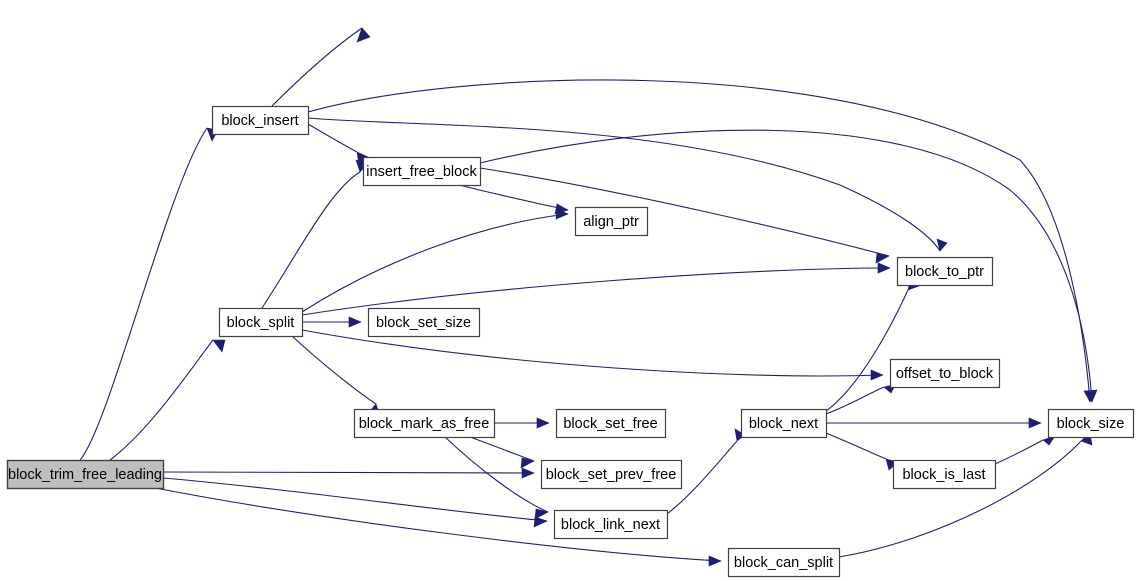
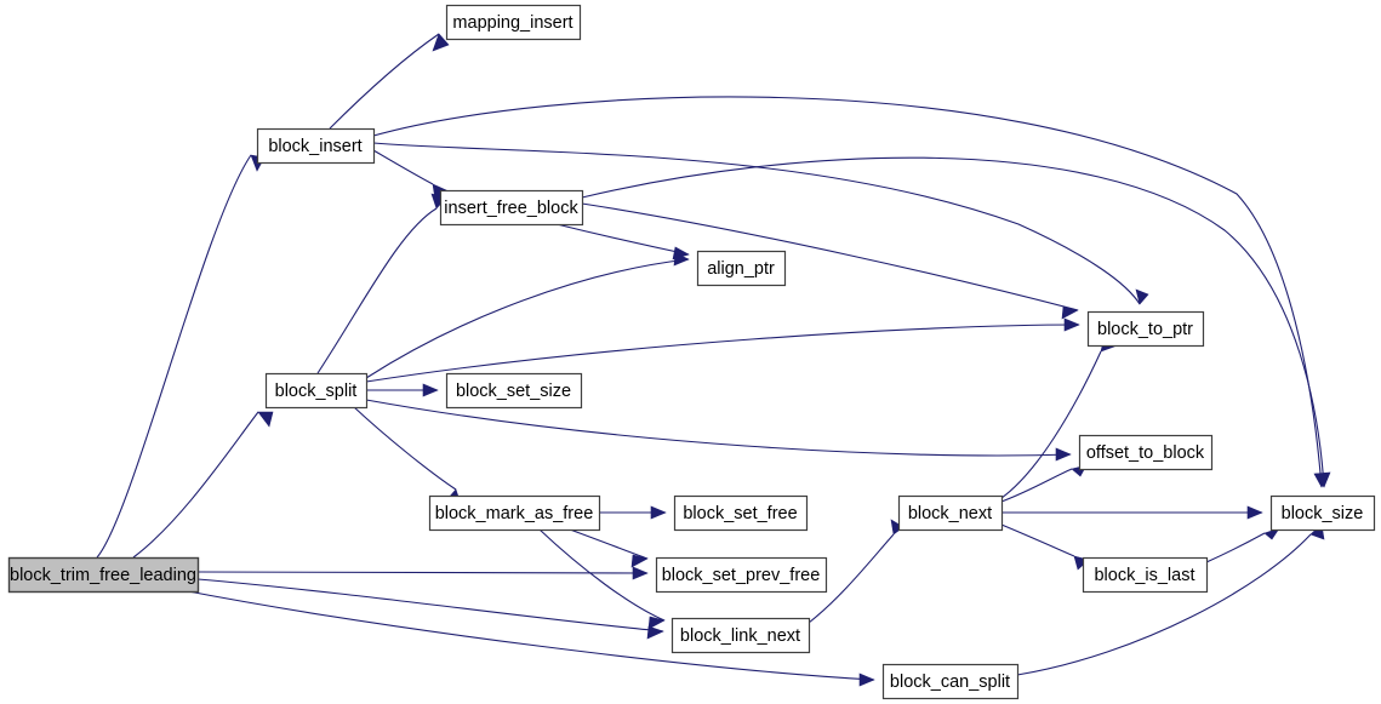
  block_trim_free_leading
  block_insert
+ mapping_insert
  insert_free_block
  align_ptr
  block_to_ptr
  block_split
  block_set_size
  offset_to_block
  block_size
  block_mark_as_free
  block_set_free
  block_next
  block_set_prev_free
  block_is_last
  block_link_next
  block_can_split
